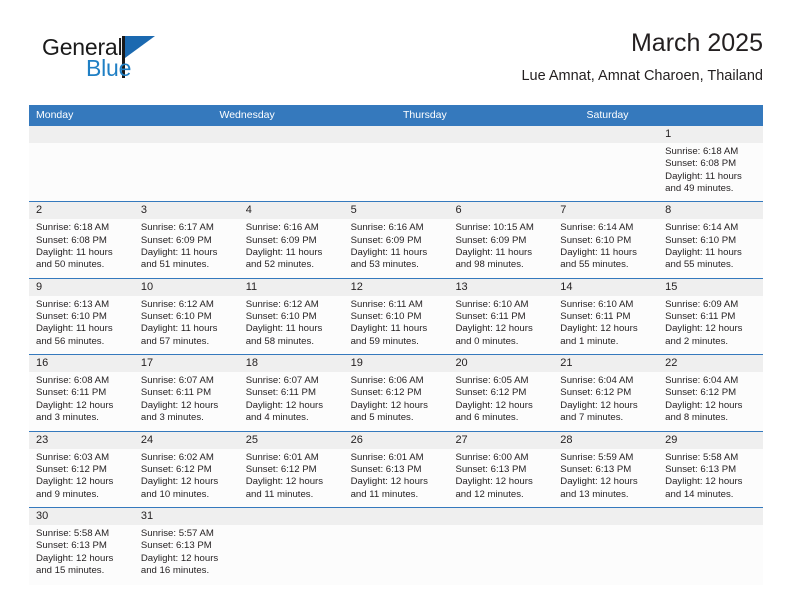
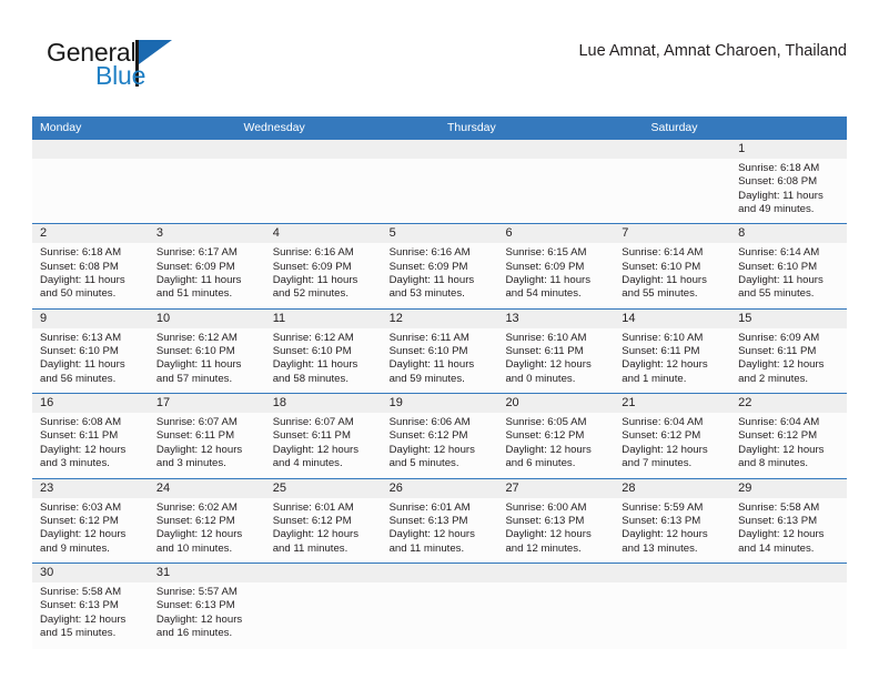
  General
  Blue
- March 2025
  Lue Amnat, Amnat Charoen, Thailand
  Monday
  Wednesday
  Thursday
  Saturday
  1
  Sunrise: 6:18 AM
  Sunset: 6:08 PM
  Daylight: 11 hours
  and 49 minutes.
  2
  3
  4
  5
  6
  7
  8
  Sunrise: 6:18 AM
  Sunset: 6:08 PM
  Daylight: 11 hours
  and 50 minutes.
  Sunrise: 6:17 AM
  Sunset: 6:09 PM
  Daylight: 11 hours
  and 51 minutes.
  Sunrise: 6:16 AM
  Sunset: 6:09 PM
  Daylight: 11 hours
  and 52 minutes.
  Sunrise: 6:16 AM
  Sunset: 6:09 PM
  Daylight: 11 hours
  and 53 minutes.
- Sunrise: 10:15 AM
+ Sunrise: 6:15 AM
  Sunset: 6:09 PM
  Daylight: 11 hours
- and 98 minutes.
+ and 54 minutes.
  Sunrise: 6:14 AM
  Sunset: 6:10 PM
  Daylight: 11 hours
  and 55 minutes.
  Sunrise: 6:14 AM
  Sunset: 6:10 PM
  Daylight: 11 hours
  and 55 minutes.
  9
  10
  11
  12
  13
  14
  15
  Sunrise: 6:13 AM
  Sunset: 6:10 PM
  Daylight: 11 hours
  and 56 minutes.
  Sunrise: 6:12 AM
  Sunset: 6:10 PM
  Daylight: 11 hours
  and 57 minutes.
  Sunrise: 6:12 AM
  Sunset: 6:10 PM
  Daylight: 11 hours
  and 58 minutes.
  Sunrise: 6:11 AM
  Sunset: 6:10 PM
  Daylight: 11 hours
  and 59 minutes.
  Sunrise: 6:10 AM
  Sunset: 6:11 PM
  Daylight: 12 hours
  and 0 minutes.
  Sunrise: 6:10 AM
  Sunset: 6:11 PM
  Daylight: 12 hours
  and 1 minute.
  Sunrise: 6:09 AM
  Sunset: 6:11 PM
  Daylight: 12 hours
  and 2 minutes.
  16
  17
  18
  19
  20
  21
  22
  Sunrise: 6:08 AM
  Sunset: 6:11 PM
  Daylight: 12 hours
  and 3 minutes.
  Sunrise: 6:07 AM
  Sunset: 6:11 PM
  Daylight: 12 hours
  and 3 minutes.
  Sunrise: 6:07 AM
  Sunset: 6:11 PM
  Daylight: 12 hours
  and 4 minutes.
  Sunrise: 6:06 AM
  Sunset: 6:12 PM
  Daylight: 12 hours
  and 5 minutes.
  Sunrise: 6:05 AM
  Sunset: 6:12 PM
  Daylight: 12 hours
  and 6 minutes.
  Sunrise: 6:04 AM
  Sunset: 6:12 PM
  Daylight: 12 hours
  and 7 minutes.
  Sunrise: 6:04 AM
  Sunset: 6:12 PM
  Daylight: 12 hours
  and 8 minutes.
  23
  24
  25
  26
  27
  28
  29
  Sunrise: 6:03 AM
  Sunset: 6:12 PM
  Daylight: 12 hours
  and 9 minutes.
  Sunrise: 6:02 AM
  Sunset: 6:12 PM
  Daylight: 12 hours
  and 10 minutes.
  Sunrise: 6:01 AM
  Sunset: 6:12 PM
  Daylight: 12 hours
  and 11 minutes.
  Sunrise: 6:01 AM
  Sunset: 6:13 PM
  Daylight: 12 hours
  and 11 minutes.
  Sunrise: 6:00 AM
  Sunset: 6:13 PM
  Daylight: 12 hours
  and 12 minutes.
  Sunrise: 5:59 AM
  Sunset: 6:13 PM
  Daylight: 12 hours
  and 13 minutes.
  Sunrise: 5:58 AM
  Sunset: 6:13 PM
  Daylight: 12 hours
  and 14 minutes.
  30
  31
  Sunrise: 5:58 AM
  Sunset: 6:13 PM
  Daylight: 12 hours
  and 15 minutes.
  Sunrise: 5:57 AM
  Sunset: 6:13 PM
  Daylight: 12 hours
  and 16 minutes.
